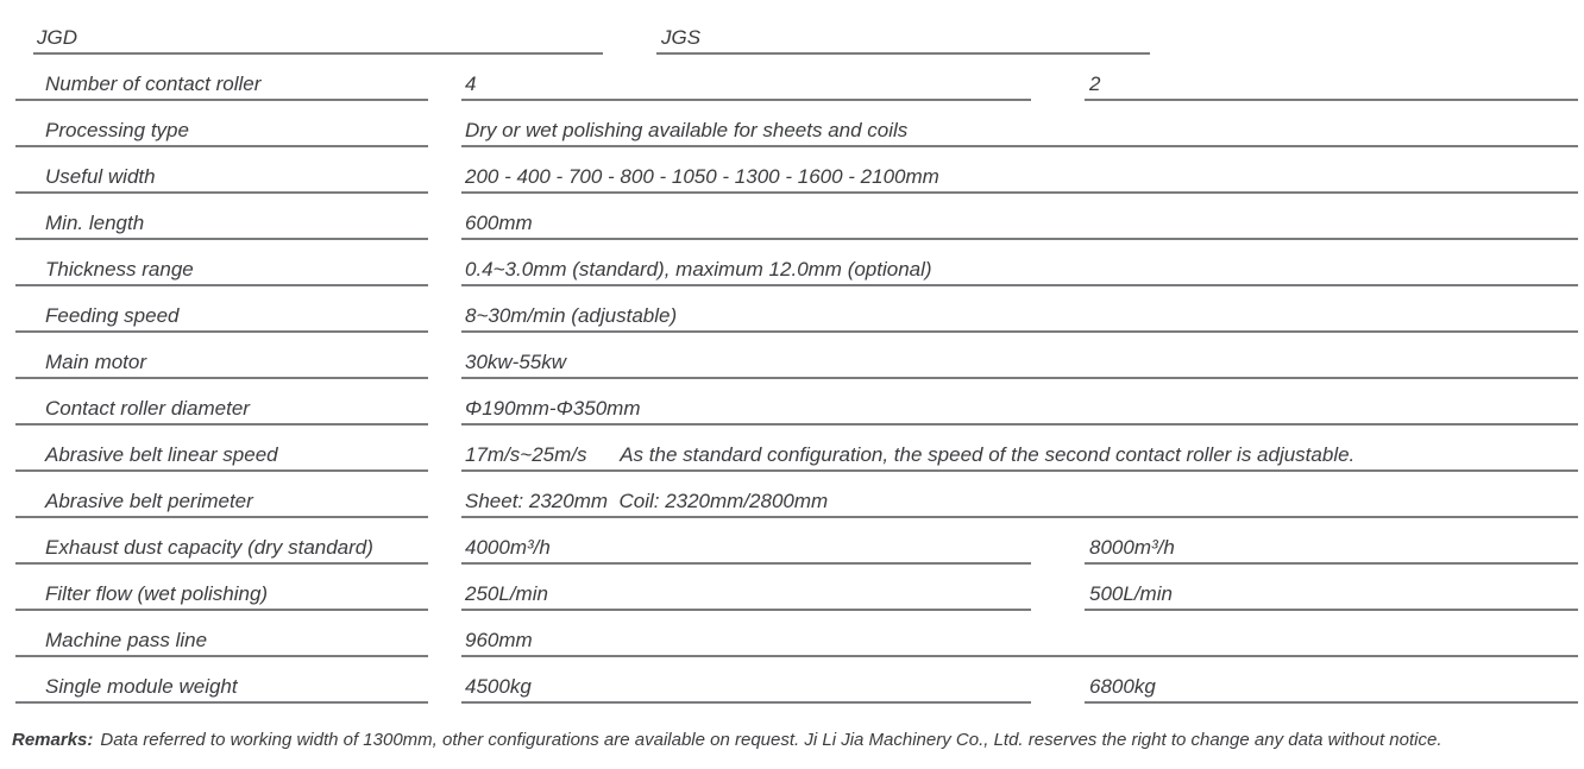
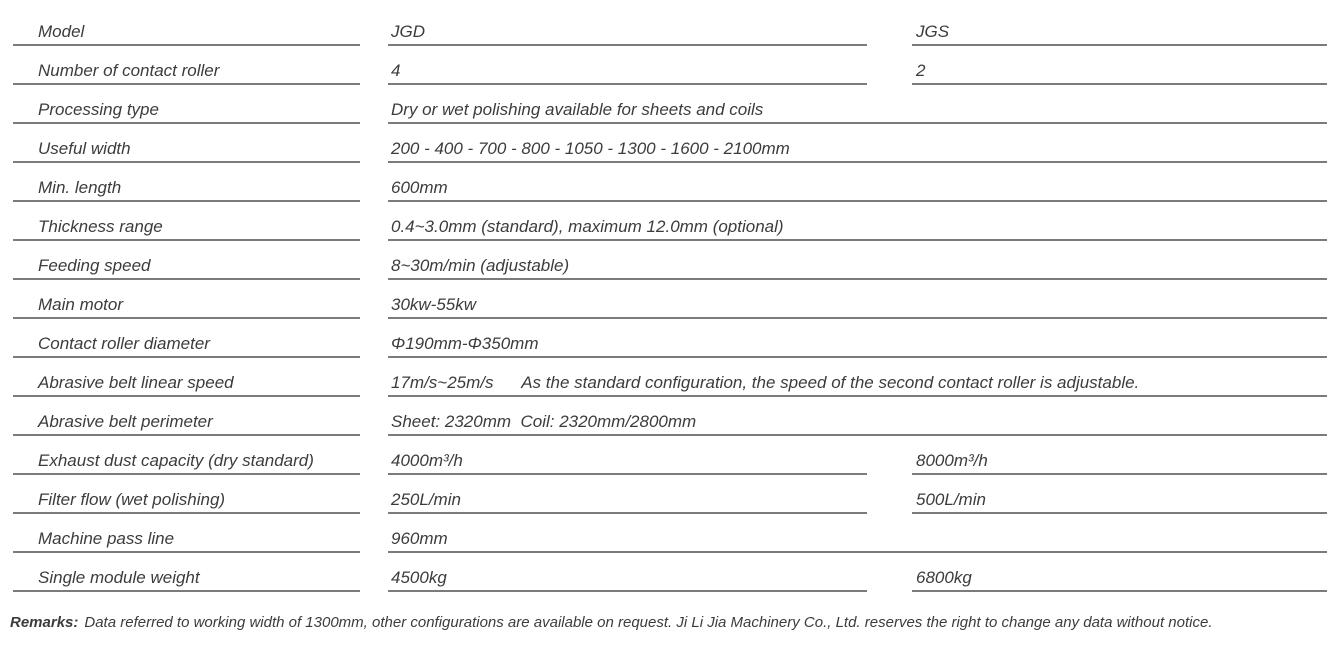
+ Model
  JGD
  JGS
  Number of contact roller
  4
  2
  Processing type
  Dry or wet polishing available for sheets and coils
  Useful width
  200 - 400 - 700 - 800 - 1050 - 1300 - 1600 - 2100mm
  Min. length
  600mm
  Thickness range
  0.4~3.0mm (standard), maximum 12.0mm (optional)
  Feeding speed
  8~30m/min (adjustable)
  Main motor
  30kw-55kw
  Contact roller diameter
  Φ190mm-Φ350mm
  Abrasive belt linear speed
  17m/s~25m/s As the standard configuration, the speed of the second contact roller is adjustable.
  Abrasive belt perimeter
  Sheet: 2320mm Coil: 2320mm/2800mm
  Exhaust dust capacity (dry standard)
  4000m³/h
  8000m³/h
  Filter flow (wet polishing)
  250L/min
  500L/min
  Machine pass line
  960mm
  Single module weight
  4500kg
  6800kg
  Remarks: Data referred to working width of 1300mm, other configurations are available on request. Ji Li Jia Machinery Co., Ltd. reserves the right to change any data without notice.
